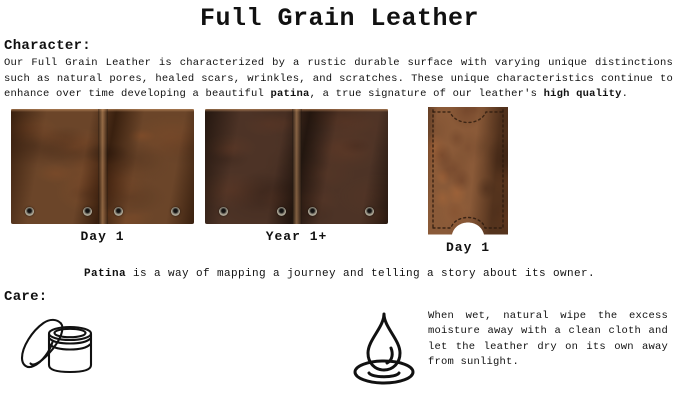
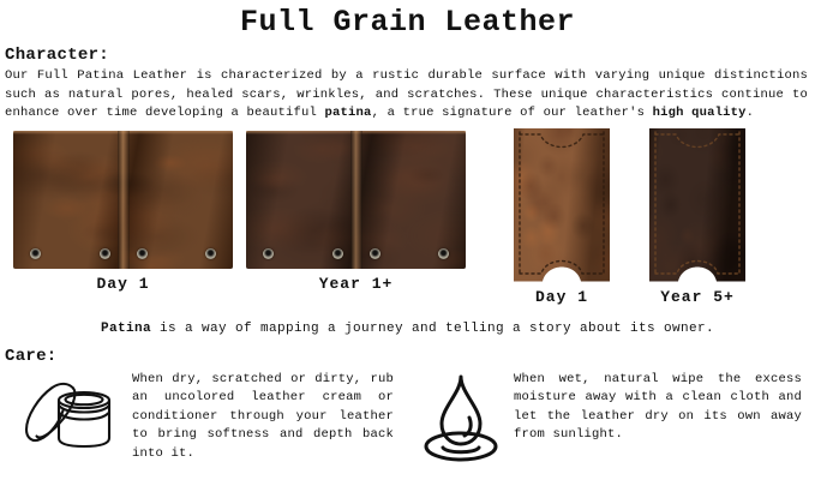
  Full Grain Leather
  Character:
- Our Full Grain Leather is characterized by a rustic durable surface with varying unique distinctions such as natural pores, healed scars, wrinkles, and scratches. These unique characteristics continue to enhance over time developing a beautiful patina, a true signature of our leather's high quality.
+ Our Full Patina Leather is characterized by a rustic durable surface with varying unique distinctions such as natural pores, healed scars, wrinkles, and scratches. These unique characteristics continue to enhance over time developing a beautiful patina, a true signature of our leather's high quality.
  Day 1
  Year 1+
  Day 1
+ Year 5+
  Patina is a way of mapping a journey and telling a story about its owner.
  Care:
+ When dry, scratched or dirty, rub an uncolored leather cream or conditioner through your leather to bring softness and depth back into it.
  When wet, natural wipe the excess moisture away with a clean cloth and let the leather dry on its own away from sunlight.
